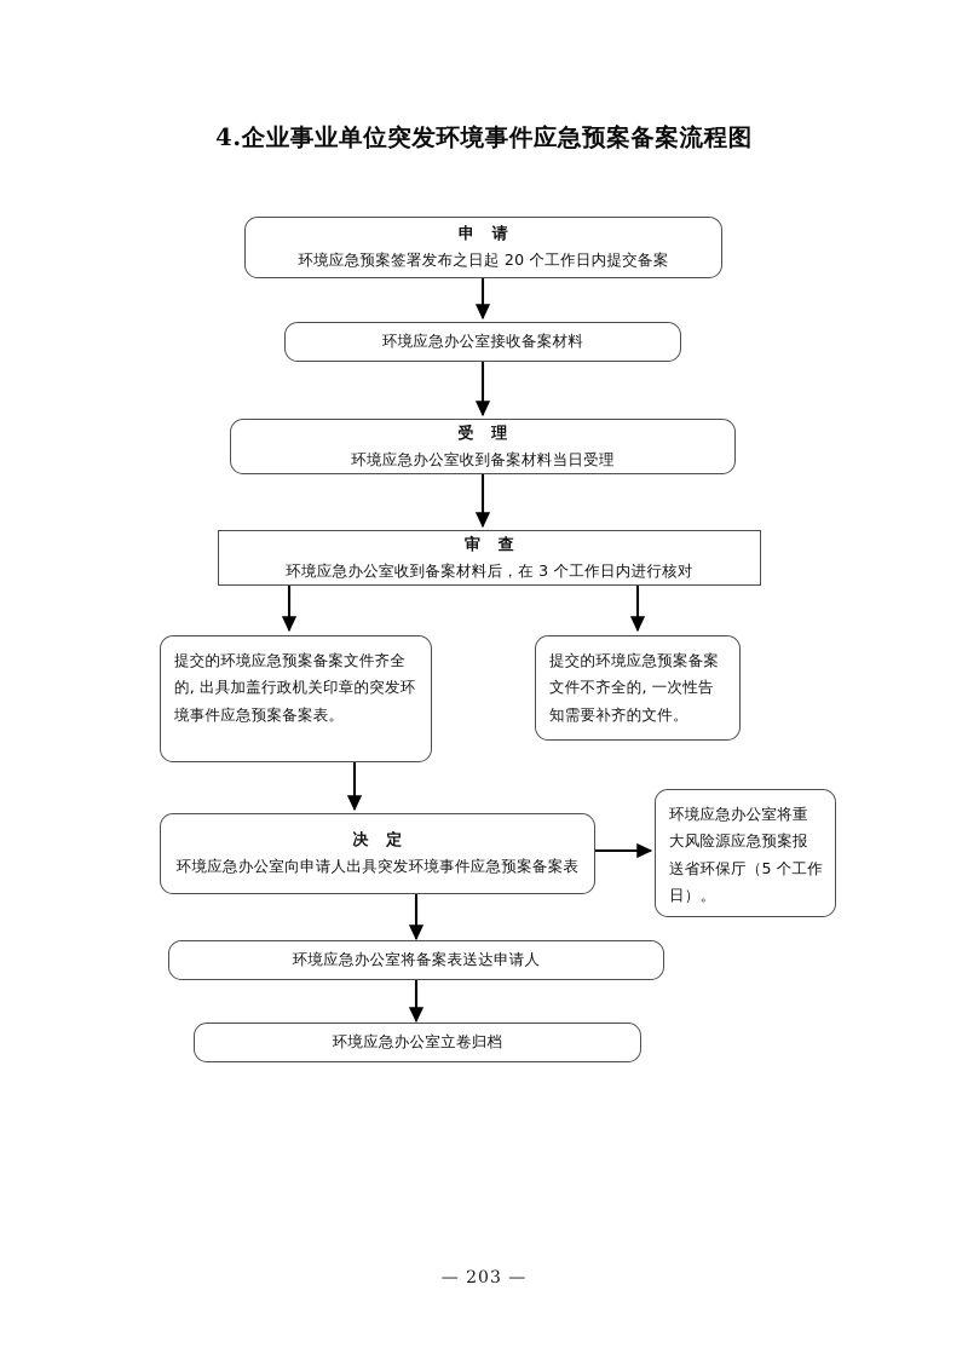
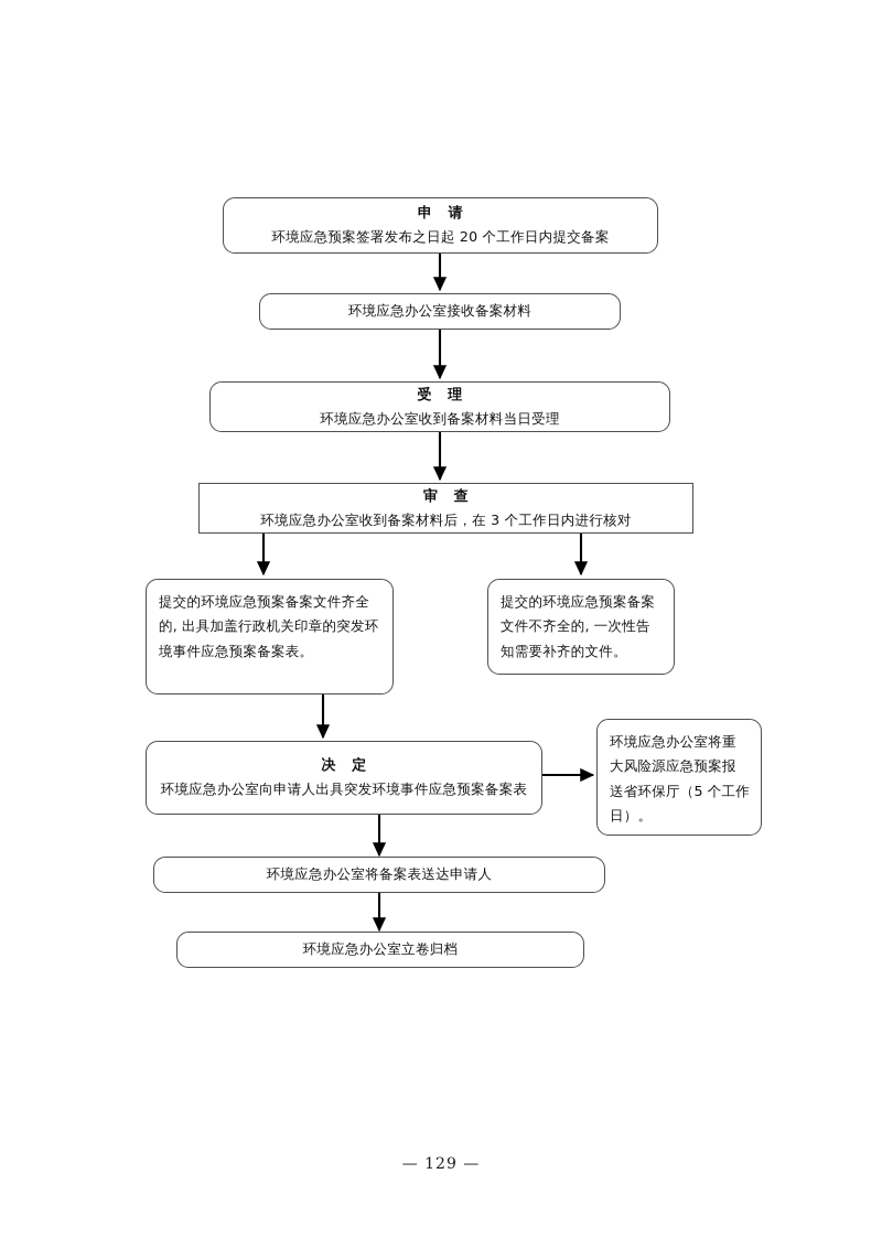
- 4.企业事业单位突发环境事件应急预案备案流程图
  申 请
  环境应急预案签署发布之日起 20 个工作日内提交备案
  环境应急办公室接收备案材料
  受 理
  环境应急办公室收到备案材料当日受理
  审 查
  环境应急办公室收到备案材料后，在 3 个工作日内进行核对
  提交的环境应急预案备案文件齐全的, 出具加盖行政机关印章的突发环境事件应急预案备案表。
  提交的环境应急预案备案文件不齐全的, 一次性告知需要补齐的文件。
  决 定
  环境应急办公室向申请人出具突发环境事件应急预案备案表
  环境应急办公室将重大风险源应急预案报送省环保厅（5 个工作日）。
  环境应急办公室将备案表送达申请人
  环境应急办公室立卷归档
- — 203 —
+ — 129 —
